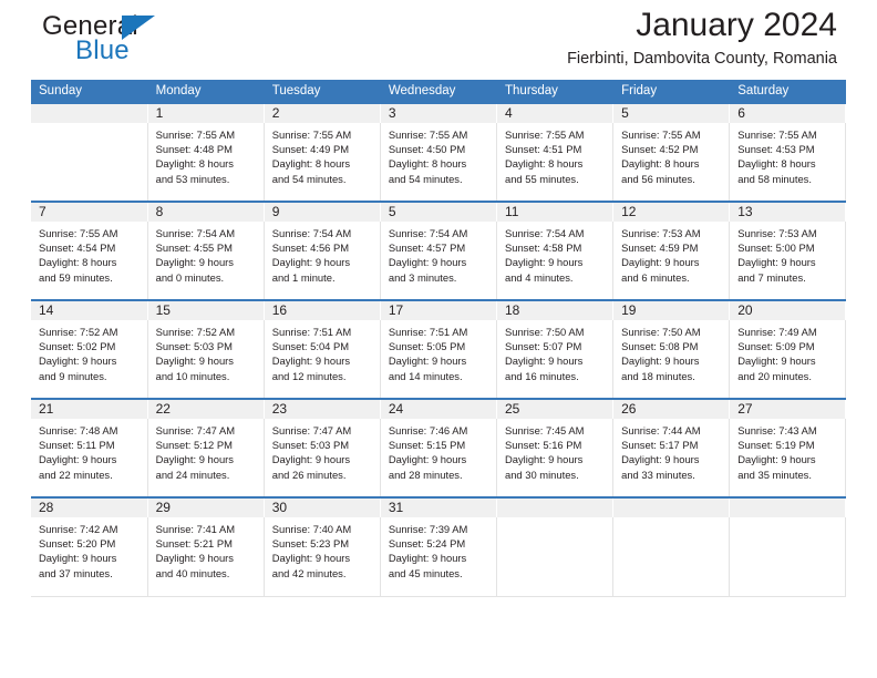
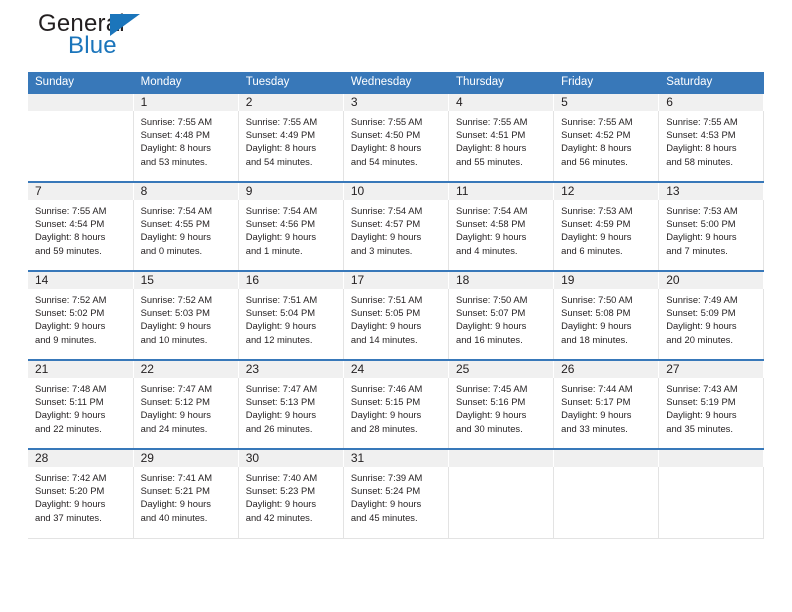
  General
  Blue
- January 2024
- Fierbinti, Dambovita County, Romania
  Sunday	Monday	Tuesday	Wednesday	Thursday	Friday	Saturday
  	1	2	3	4	5	6
  	Sunrise: 7:55 AMSunset: 4:48 PMDaylight: 8 hoursand 53 minutes.	Sunrise: 7:55 AMSunset: 4:49 PMDaylight: 8 hoursand 54 minutes.	Sunrise: 7:55 AMSunset: 4:50 PMDaylight: 8 hoursand 54 minutes.	Sunrise: 7:55 AMSunset: 4:51 PMDaylight: 8 hoursand 55 minutes.	Sunrise: 7:55 AMSunset: 4:52 PMDaylight: 8 hoursand 56 minutes.	Sunrise: 7:55 AMSunset: 4:53 PMDaylight: 8 hoursand 58 minutes.
- 7	8	9	5	11	12	13
+ 7	8	9	10	11	12	13
  Sunrise: 7:55 AMSunset: 4:54 PMDaylight: 8 hoursand 59 minutes.	Sunrise: 7:54 AMSunset: 4:55 PMDaylight: 9 hoursand 0 minutes.	Sunrise: 7:54 AMSunset: 4:56 PMDaylight: 9 hoursand 1 minute.	Sunrise: 7:54 AMSunset: 4:57 PMDaylight: 9 hoursand 3 minutes.	Sunrise: 7:54 AMSunset: 4:58 PMDaylight: 9 hoursand 4 minutes.	Sunrise: 7:53 AMSunset: 4:59 PMDaylight: 9 hoursand 6 minutes.	Sunrise: 7:53 AMSunset: 5:00 PMDaylight: 9 hoursand 7 minutes.
  14	15	16	17	18	19	20
  Sunrise: 7:52 AMSunset: 5:02 PMDaylight: 9 hoursand 9 minutes.	Sunrise: 7:52 AMSunset: 5:03 PMDaylight: 9 hoursand 10 minutes.	Sunrise: 7:51 AMSunset: 5:04 PMDaylight: 9 hoursand 12 minutes.	Sunrise: 7:51 AMSunset: 5:05 PMDaylight: 9 hoursand 14 minutes.	Sunrise: 7:50 AMSunset: 5:07 PMDaylight: 9 hoursand 16 minutes.	Sunrise: 7:50 AMSunset: 5:08 PMDaylight: 9 hoursand 18 minutes.	Sunrise: 7:49 AMSunset: 5:09 PMDaylight: 9 hoursand 20 minutes.
  21	22	23	24	25	26	27
- Sunrise: 7:48 AMSunset: 5:11 PMDaylight: 9 hoursand 22 minutes.	Sunrise: 7:47 AMSunset: 5:12 PMDaylight: 9 hoursand 24 minutes.	Sunrise: 7:47 AMSunset: 5:03 PMDaylight: 9 hoursand 26 minutes.	Sunrise: 7:46 AMSunset: 5:15 PMDaylight: 9 hoursand 28 minutes.	Sunrise: 7:45 AMSunset: 5:16 PMDaylight: 9 hoursand 30 minutes.	Sunrise: 7:44 AMSunset: 5:17 PMDaylight: 9 hoursand 33 minutes.	Sunrise: 7:43 AMSunset: 5:19 PMDaylight: 9 hoursand 35 minutes.
+ Sunrise: 7:48 AMSunset: 5:11 PMDaylight: 9 hoursand 22 minutes.	Sunrise: 7:47 AMSunset: 5:12 PMDaylight: 9 hoursand 24 minutes.	Sunrise: 7:47 AMSunset: 5:13 PMDaylight: 9 hoursand 26 minutes.	Sunrise: 7:46 AMSunset: 5:15 PMDaylight: 9 hoursand 28 minutes.	Sunrise: 7:45 AMSunset: 5:16 PMDaylight: 9 hoursand 30 minutes.	Sunrise: 7:44 AMSunset: 5:17 PMDaylight: 9 hoursand 33 minutes.	Sunrise: 7:43 AMSunset: 5:19 PMDaylight: 9 hoursand 35 minutes.
  28	29	30	31
  Sunrise: 7:42 AMSunset: 5:20 PMDaylight: 9 hoursand 37 minutes.	Sunrise: 7:41 AMSunset: 5:21 PMDaylight: 9 hoursand 40 minutes.	Sunrise: 7:40 AMSunset: 5:23 PMDaylight: 9 hoursand 42 minutes.	Sunrise: 7:39 AMSunset: 5:24 PMDaylight: 9 hoursand 45 minutes.
